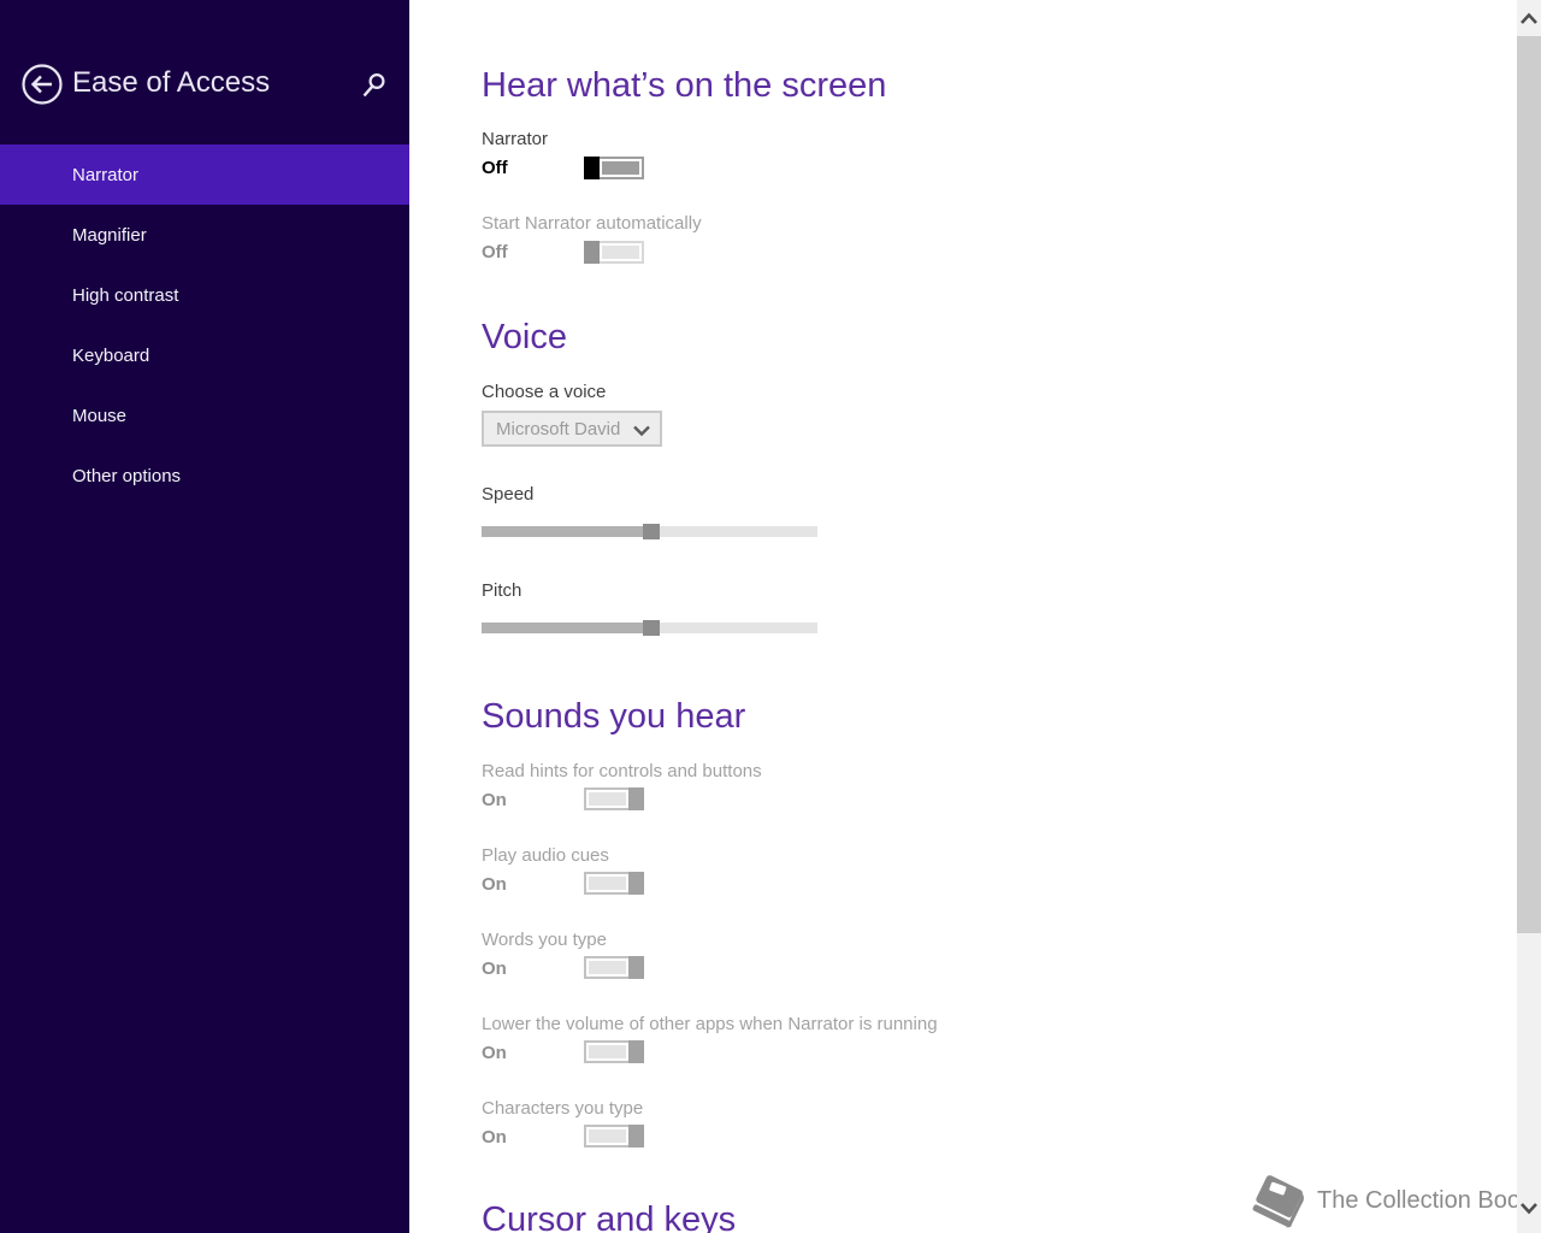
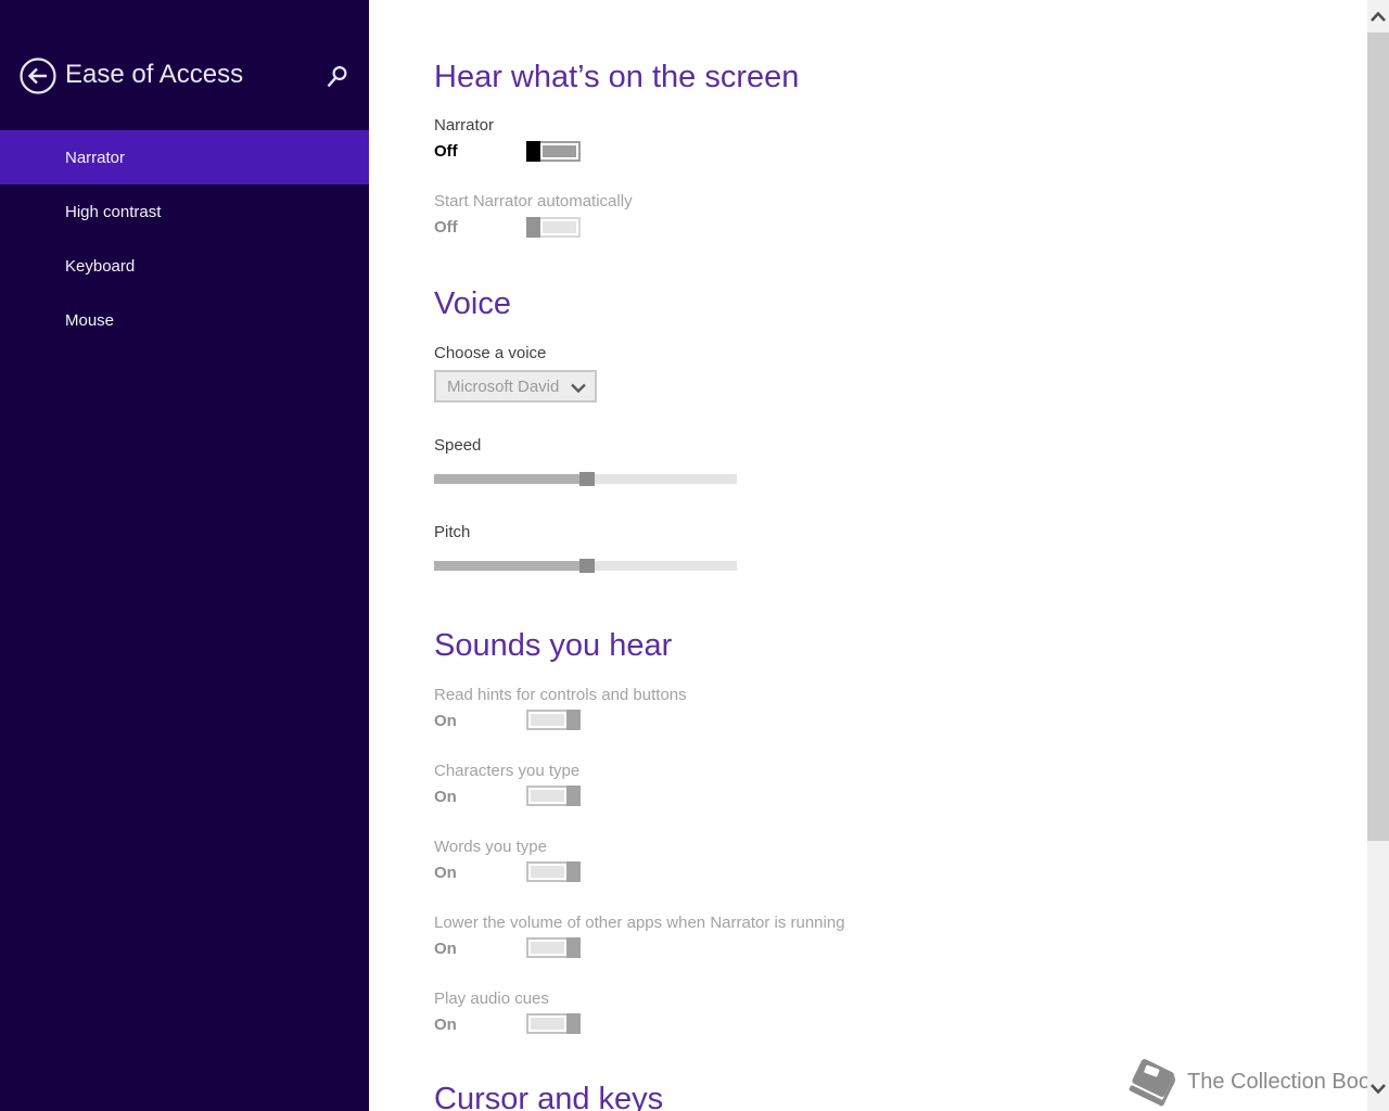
  Ease of Access
  Narrator
- Magnifier
  High contrast
  Keyboard
  Mouse
- Other options
  Hear what’s on the screen
  Narrator
  Off
  Start Narrator automatically
  Off
  Voice
  Choose a voice
  Microsoft David
  Speed
  Pitch
  Sounds you hear
  Read hints for controls and buttons
  On
- Play audio cues
+ Characters you type
  On
  Words you type
  On
  Lower the volume of other apps when Narrator is running
  On
- Characters you type
+ Play audio cues
  On
  Cursor and keys
  The Collection Boo
